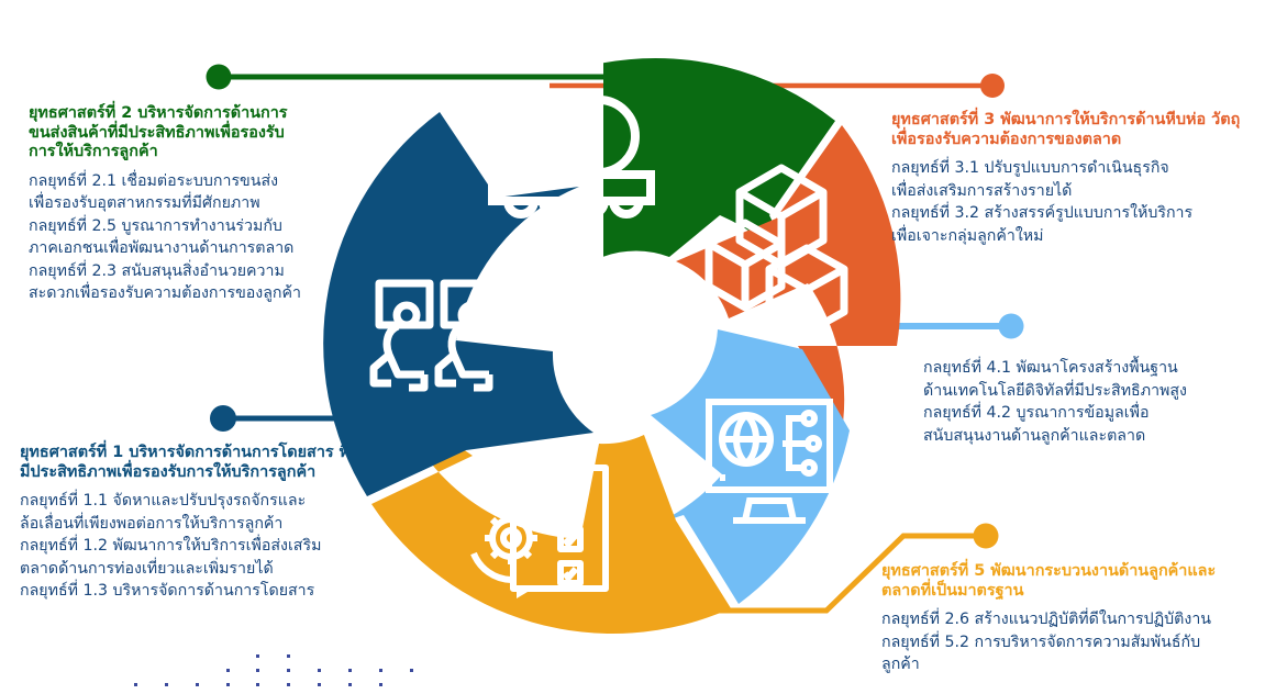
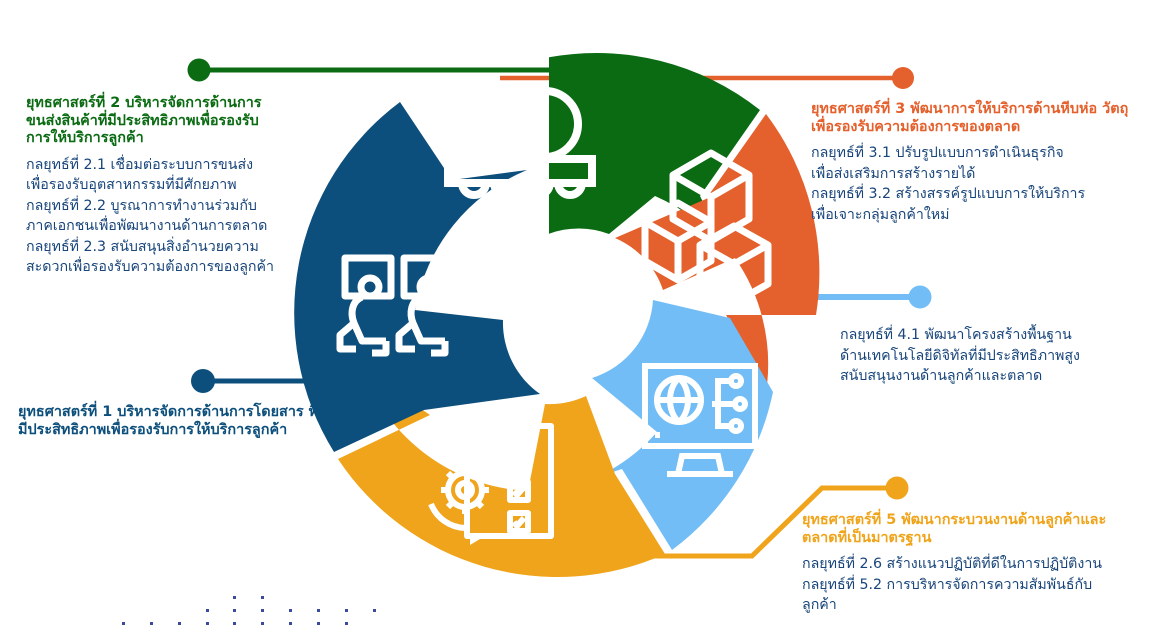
  ยุทธศาสตร์ที่ 2 บริหารจัดการด้านการ ขนส่งสินค้าที่มีประสิทธิภาพเพื่อรองรับ การให้บริการลูกค้า
  กลยุทธ์ที่ 2.1 เชื่อมต่อระบบการขนส่ง
  เพื่อรองรับอุตสาหกรรมที่มีศักยภาพ
- กลยุทธ์ที่ 2.5 บูรณาการทำงานร่วมกับ
+ กลยุทธ์ที่ 2.2 บูรณาการทำงานร่วมกับ
  ภาคเอกชนเพื่อพัฒนางานด้านการตลาด
  กลยุทธ์ที่ 2.3 สนับสนุนสิ่งอำนวยความ
  สะดวกเพื่อรองรับความต้องการของลูกค้า
  ยุทธศาสตร์ที่ 1 บริหารจัดการด้านการโดยสาร ที่มีประสิทธิภาพเพื่อรองรับการให้บริการลูกค้า
- กลยุทธ์ที่ 1.1 จัดหาและปรับปรุงรถจักรและ
- ล้อเลื่อนที่เพียงพอต่อการให้บริการลูกค้า
- กลยุทธ์ที่ 1.2 พัฒนาการให้บริการเพื่อส่งเสริม
- ตลาดด้านการท่องเที่ยวและเพิ่มรายได้
- กลยุทธ์ที่ 1.3 บริหารจัดการด้านการโดยสาร
  ยุทธศาสตร์ที่ 3 พัฒนาการให้บริการด้านหีบห่อ วัตถุ เพื่อรองรับความต้องการของตลาด
  กลยุทธ์ที่ 3.1 ปรับรูปแบบการดำเนินธุรกิจ
  เพื่อส่งเสริมการสร้างรายได้
  กลยุทธ์ที่ 3.2 สร้างสรรค์รูปแบบการให้บริการ
  เพื่อเจาะกลุ่มลูกค้าใหม่
  กลยุทธ์ที่ 4.1 พัฒนาโครงสร้างพื้นฐาน
  ด้านเทคโนโลยีดิจิทัลที่มีประสิทธิภาพสูง
- กลยุทธ์ที่ 4.2 บูรณาการข้อมูลเพื่อ
  สนับสนุนงานด้านลูกค้าและตลาด
  ยุทธศาสตร์ที่ 5 พัฒนากระบวนงานด้านลูกค้าและ ตลาดที่เป็นมาตรฐาน
  กลยุทธ์ที่ 2.6 สร้างแนวปฏิบัติที่ดีในการปฏิบัติงาน
  กลยุทธ์ที่ 5.2 การบริหารจัดการความสัมพันธ์กับ
  ลูกค้า
